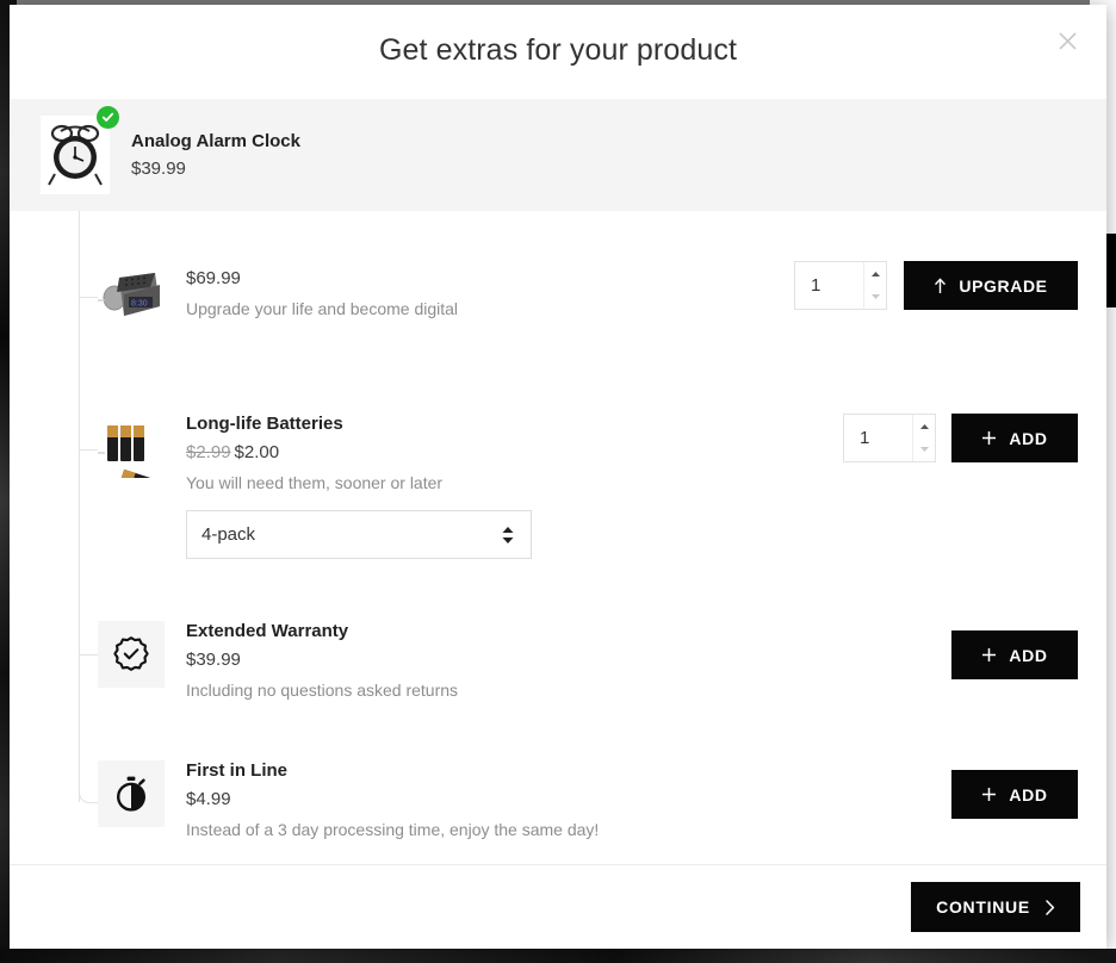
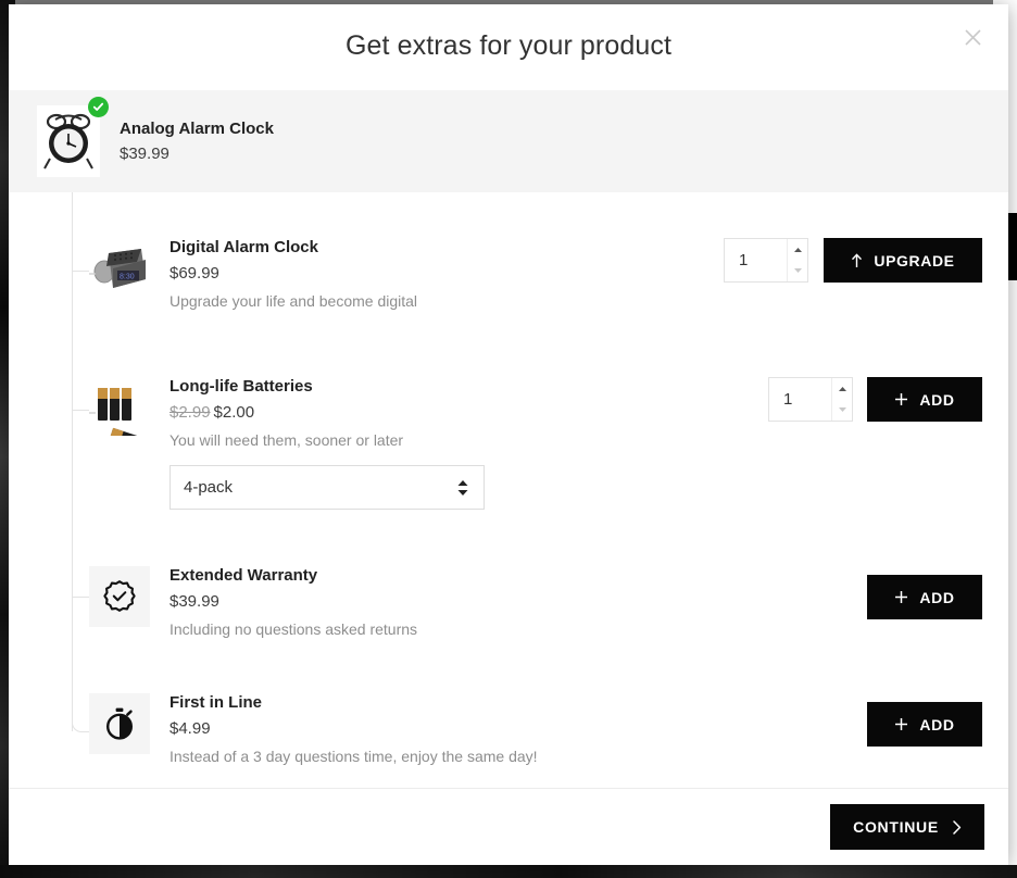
  Get extras for your product
  Analog Alarm Clock
  $39.99
+ Digital Alarm Clock
  $69.99
  Upgrade your life and become digital
  1
  UPGRADE
  Long-life Batteries
  $2.99 $2.00
  You will need them, sooner or later
  4-pack
  1
  ADD
  Extended Warranty
  $39.99
  Including no questions asked returns
  ADD
  First in Line
  $4.99
- Instead of a 3 day processing time, enjoy the same day!
+ Instead of a 3 day questions time, enjoy the same day!
  ADD
  CONTINUE
